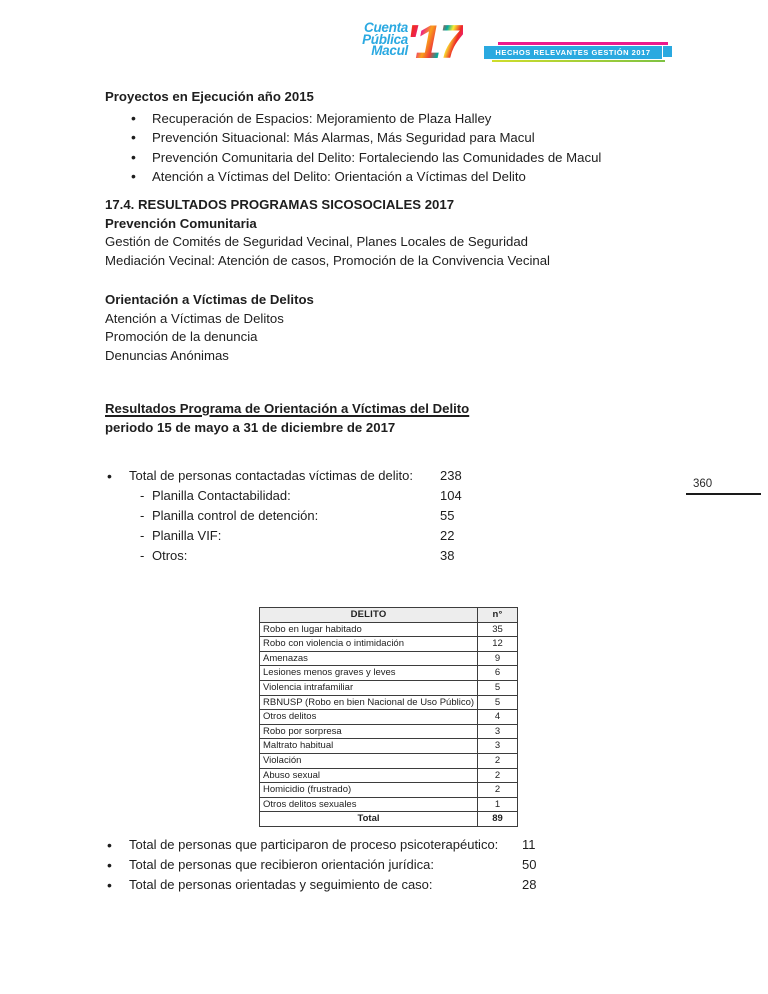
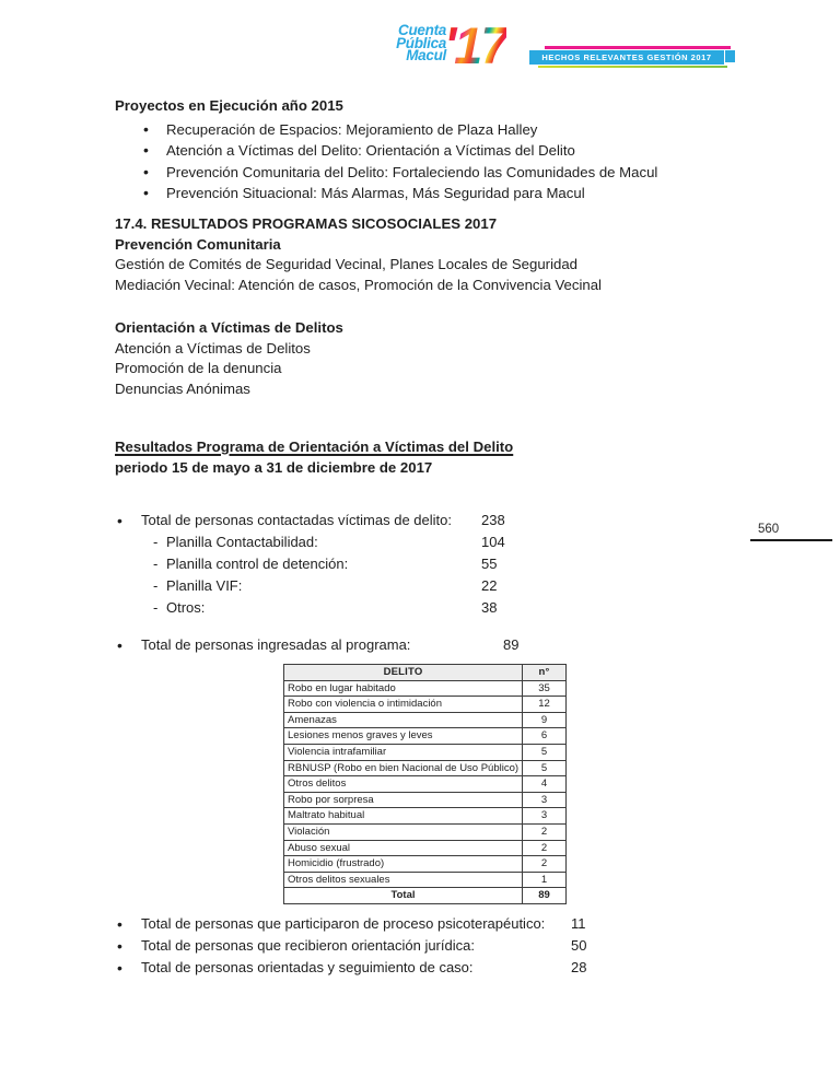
  Cuenta
  Pública
  Macu
  '17
  HECHOS RELEVANTES GESTIÓN 2017
- 360
+ 560
  Proyectos en Ejecución año 2015
  Recuperación de Espacios: Mejoramiento de Plaza Halley
- Prevención Situacional: Más Alarmas, Más Seguridad para Macul
+ Atención a Víctimas del Delito: Orientación a Víctimas del Delito
  Prevención Comunitaria del Delito: Fortaleciendo las Comunidades de Macul
- Atención a Víctimas del Delito: Orientación a Víctimas del Delito
+ Prevención Situacional: Más Alarmas, Más Seguridad para Macul
  17.4. RESULTADOS PROGRAMAS SICOSOCIALES 2017
  Prevención Comunitaria
  Gestión de Comités de Seguridad Vecinal, Planes Locales de Seguridad
  Mediación Vecinal: Atención de casos, Promoción de la Convivencia Vecinal
  Orientación a Víctimas de Delitos
  Atención a Víctimas de Delitos
  Promoción de la denuncia
  Denuncias Anónimas
  Resultados Programa de Orientación a Víctimas del Delito
  periodo 15 de mayo a 31 de diciembre de 2017
  Total de personas contactadas víctimas de delito:
  238
  Planilla Contactabilidad:
  104
  Planilla control de detención:
  55
  Planilla VIF:
  22
  Otros:
  38
+ Total de personas ingresadas al programa:
+ 89
  DELITO	n°
  Robo en lugar habitado	35
  Robo con violencia o intimidación	12
  Amenazas	9
  Lesiones menos graves y leves	6
  Violencia intrafamiliar	5
  RBNUSP (Robo en bien Nacional de Uso Público)	5
  Otros delitos	4
  Robo por sorpresa	3
  Maltrato habitual	3
  Violación	2
  Abuso sexual	2
  Homicidio (frustrado)	2
  Otros delitos sexuales	1
  Total	89
  Total de personas que participaron de proceso psicoterapéutico:
  11
  Total de personas que recibieron orientación jurídica:
  50
  Total de personas orientadas y seguimiento de caso:
  28
